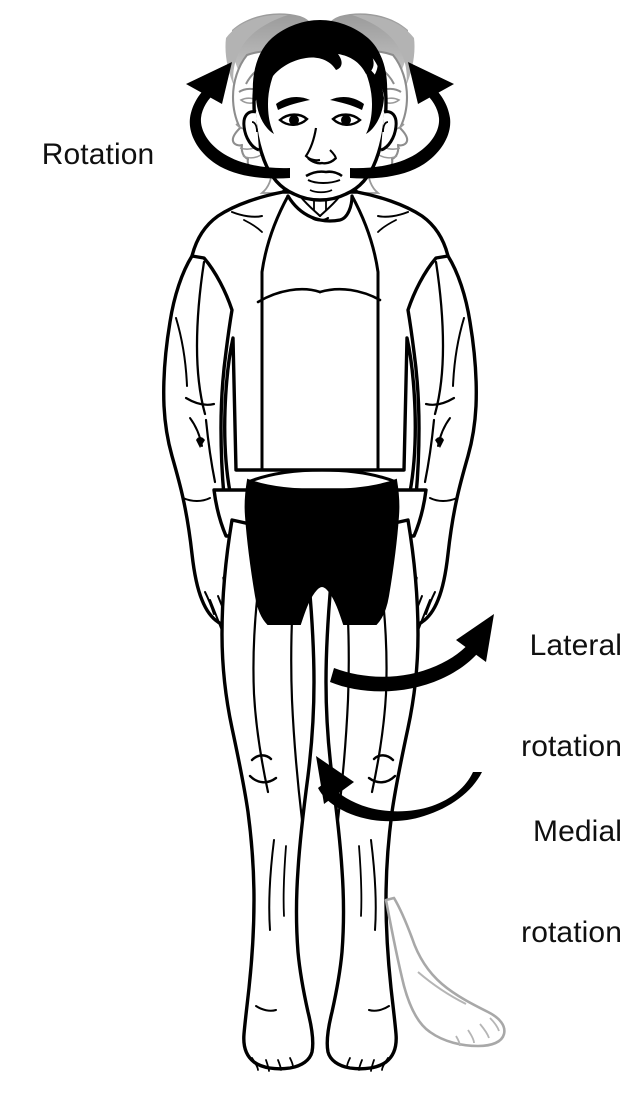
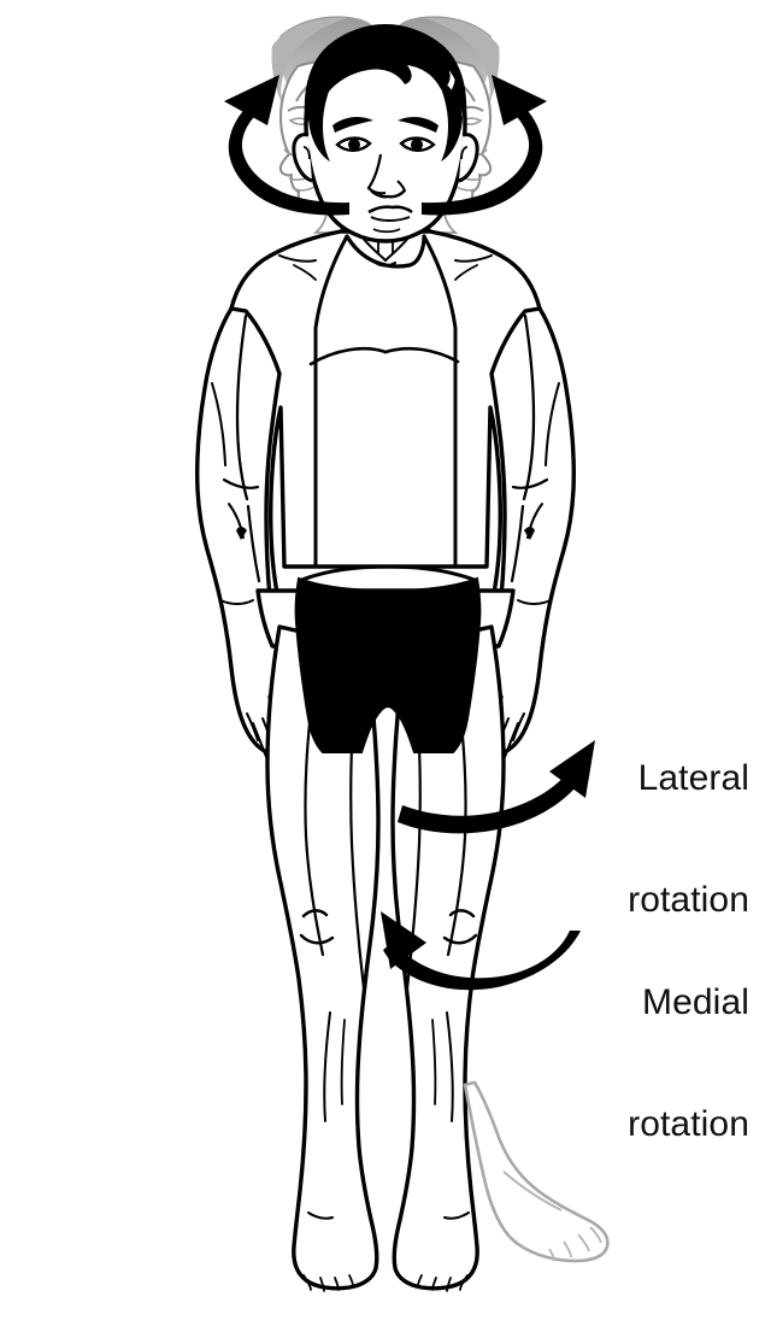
- Rotation
  Lateral
  rotation
  Medial
  rotation
